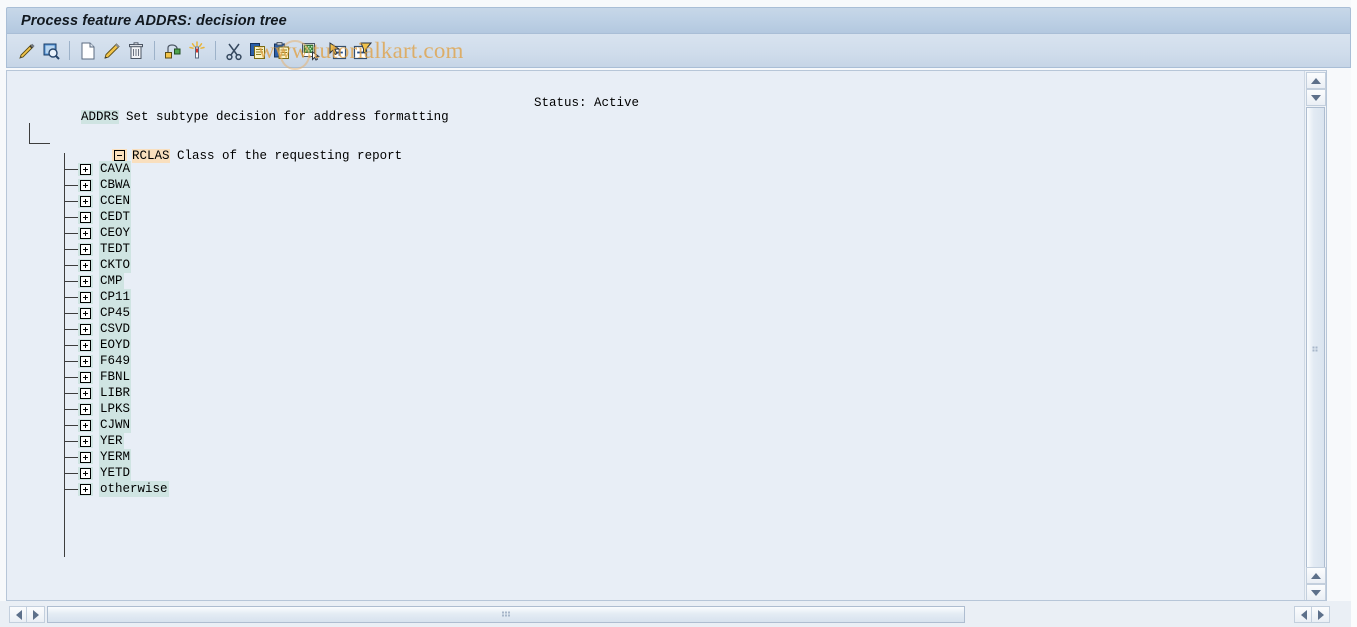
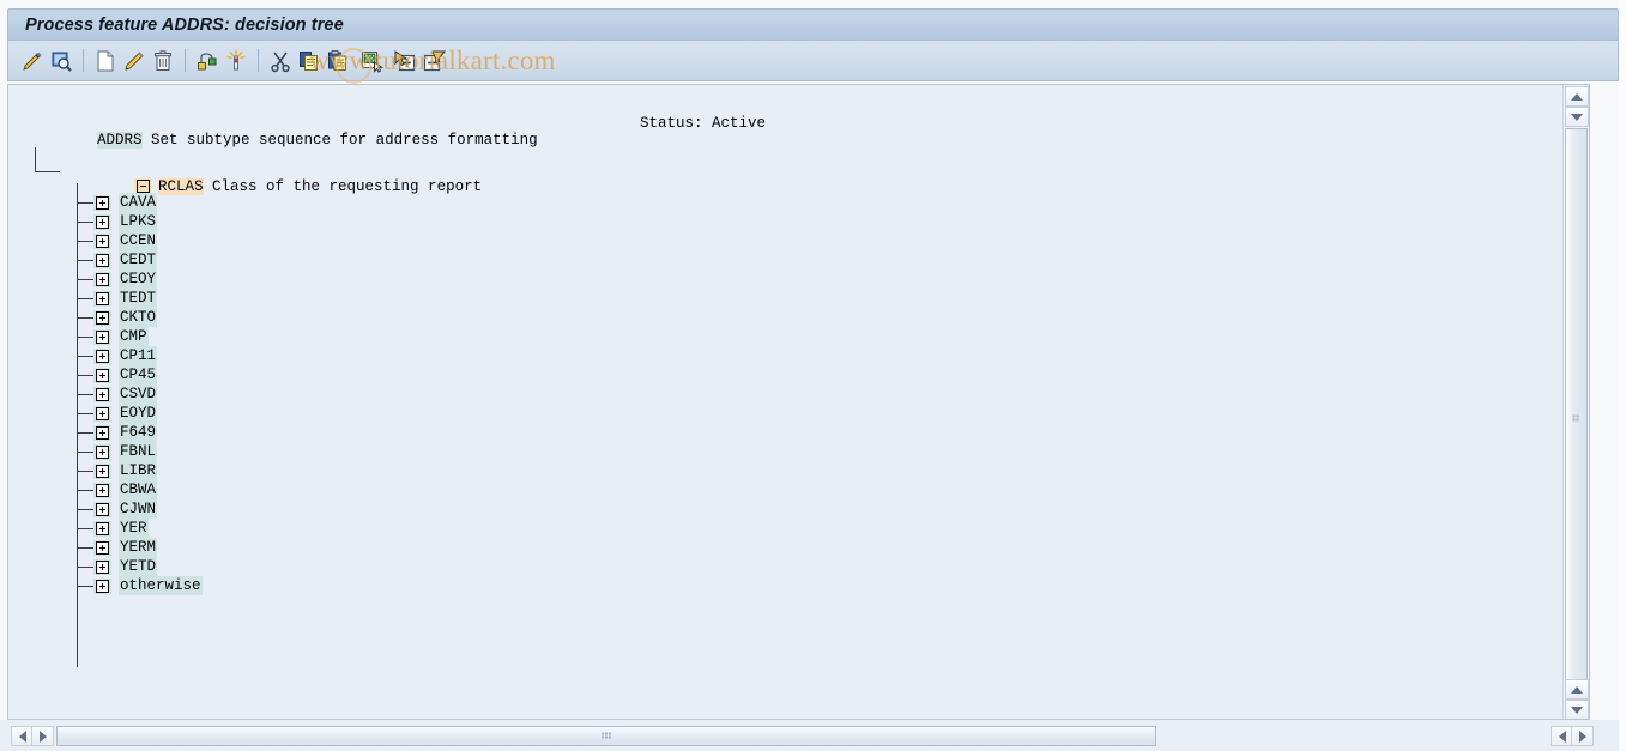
  Process feature ADDRS: decision tree
  www.tutorialkart.com
- ADDRS Set subtype decision for address formatting
+ ADDRS Set subtype sequence for address formatting
  Status: Active
  RCLAS Class of the requesting report
  CAVA
- CBWA
+ LPKS
  CCEN
  CEDT
  CEOY
  TEDT
  CKTO
  CMP
  CP11
  CP45
  CSVD
  EOYD
  F649
  FBNL
  LIBR
- LPKS
+ CBWA
  CJWN
  YER
  YERM
  YETD
  otherwise
